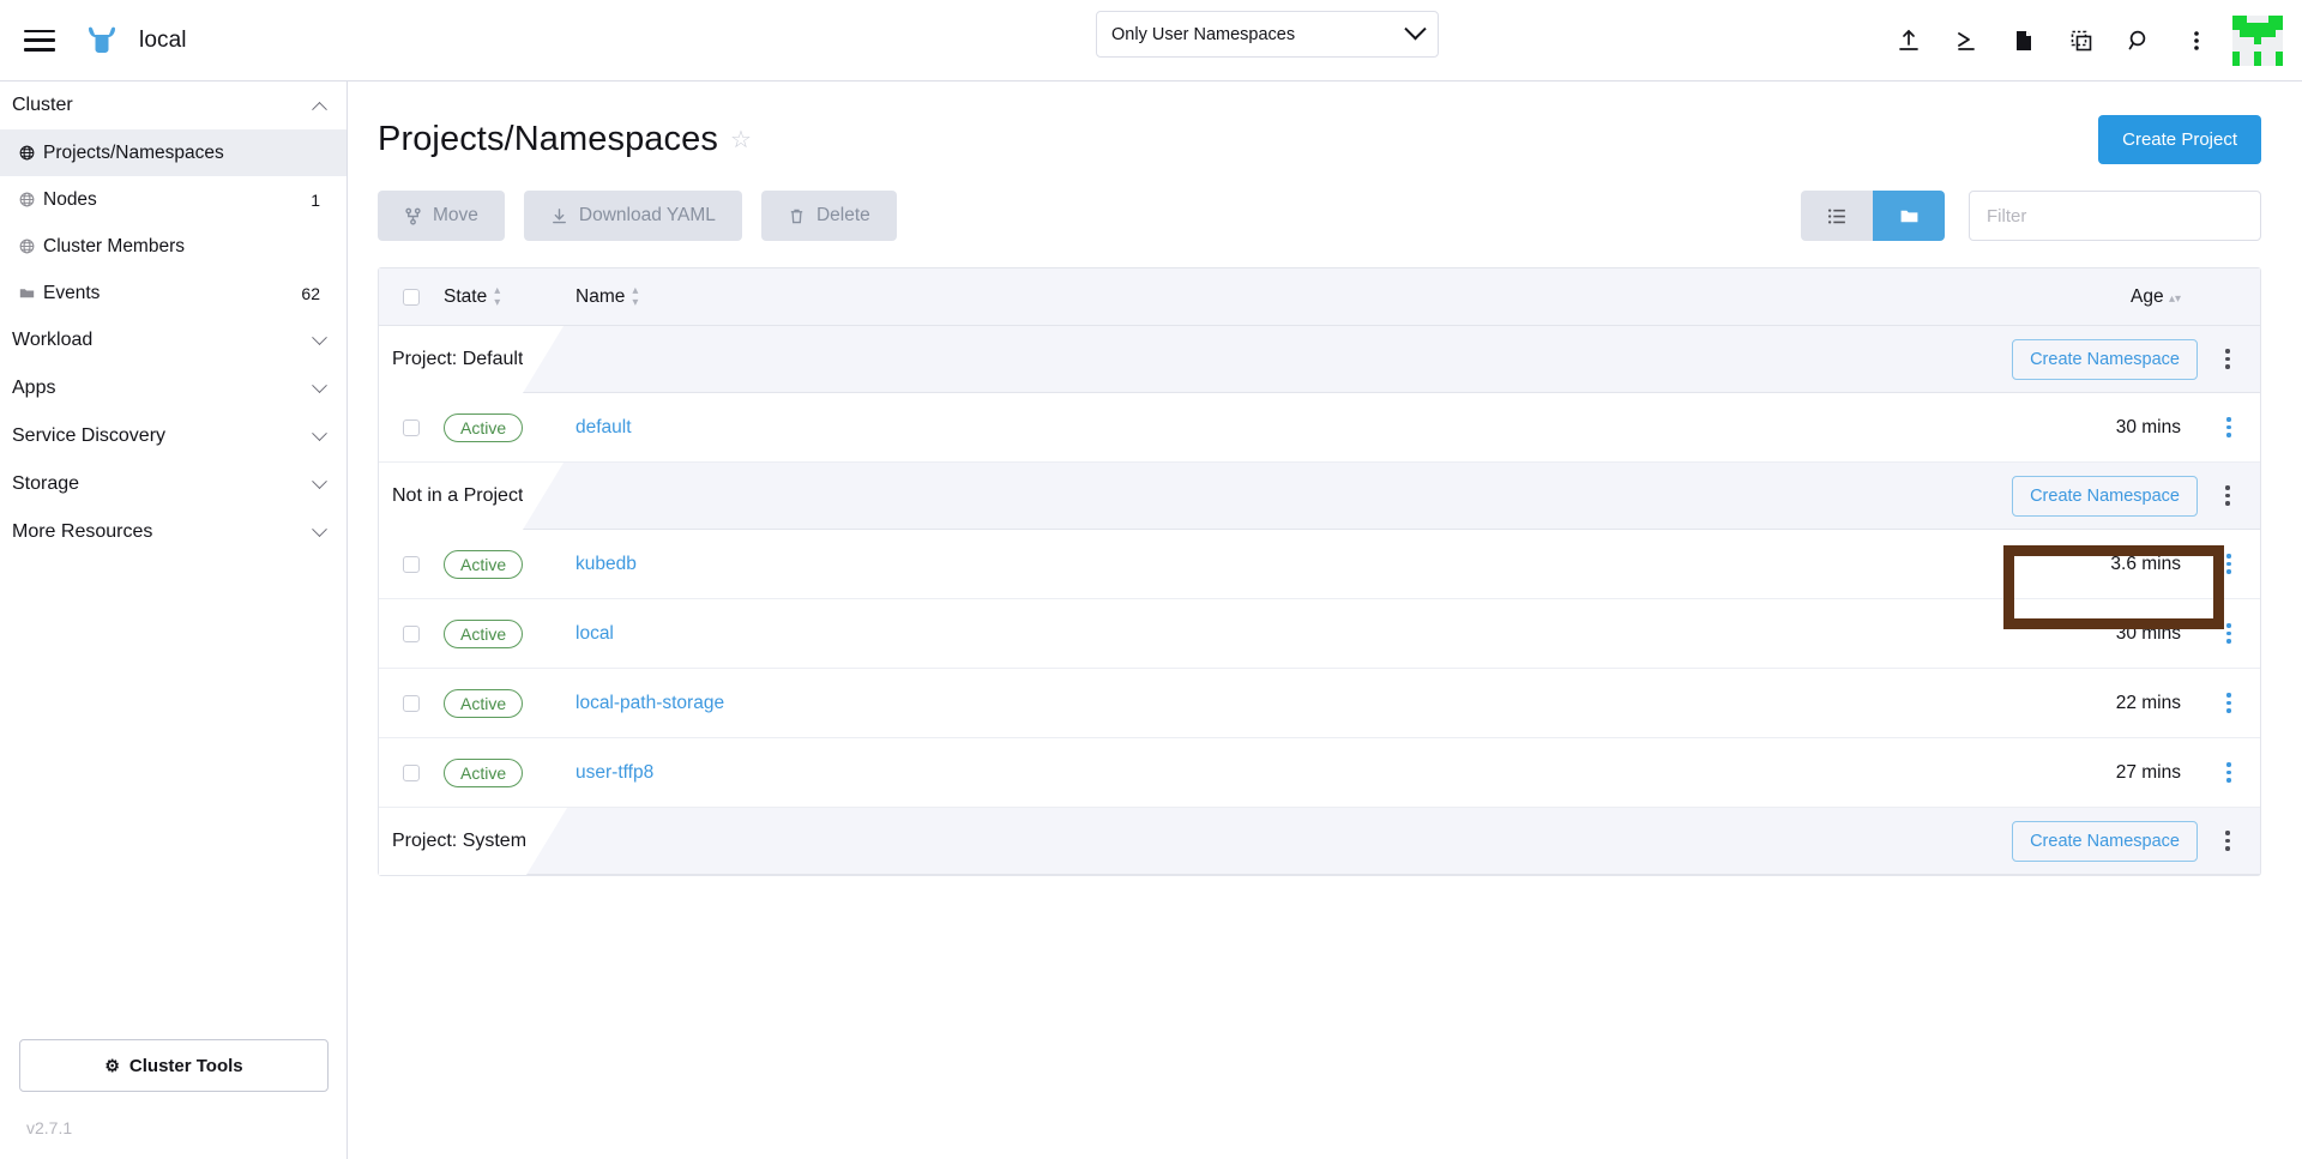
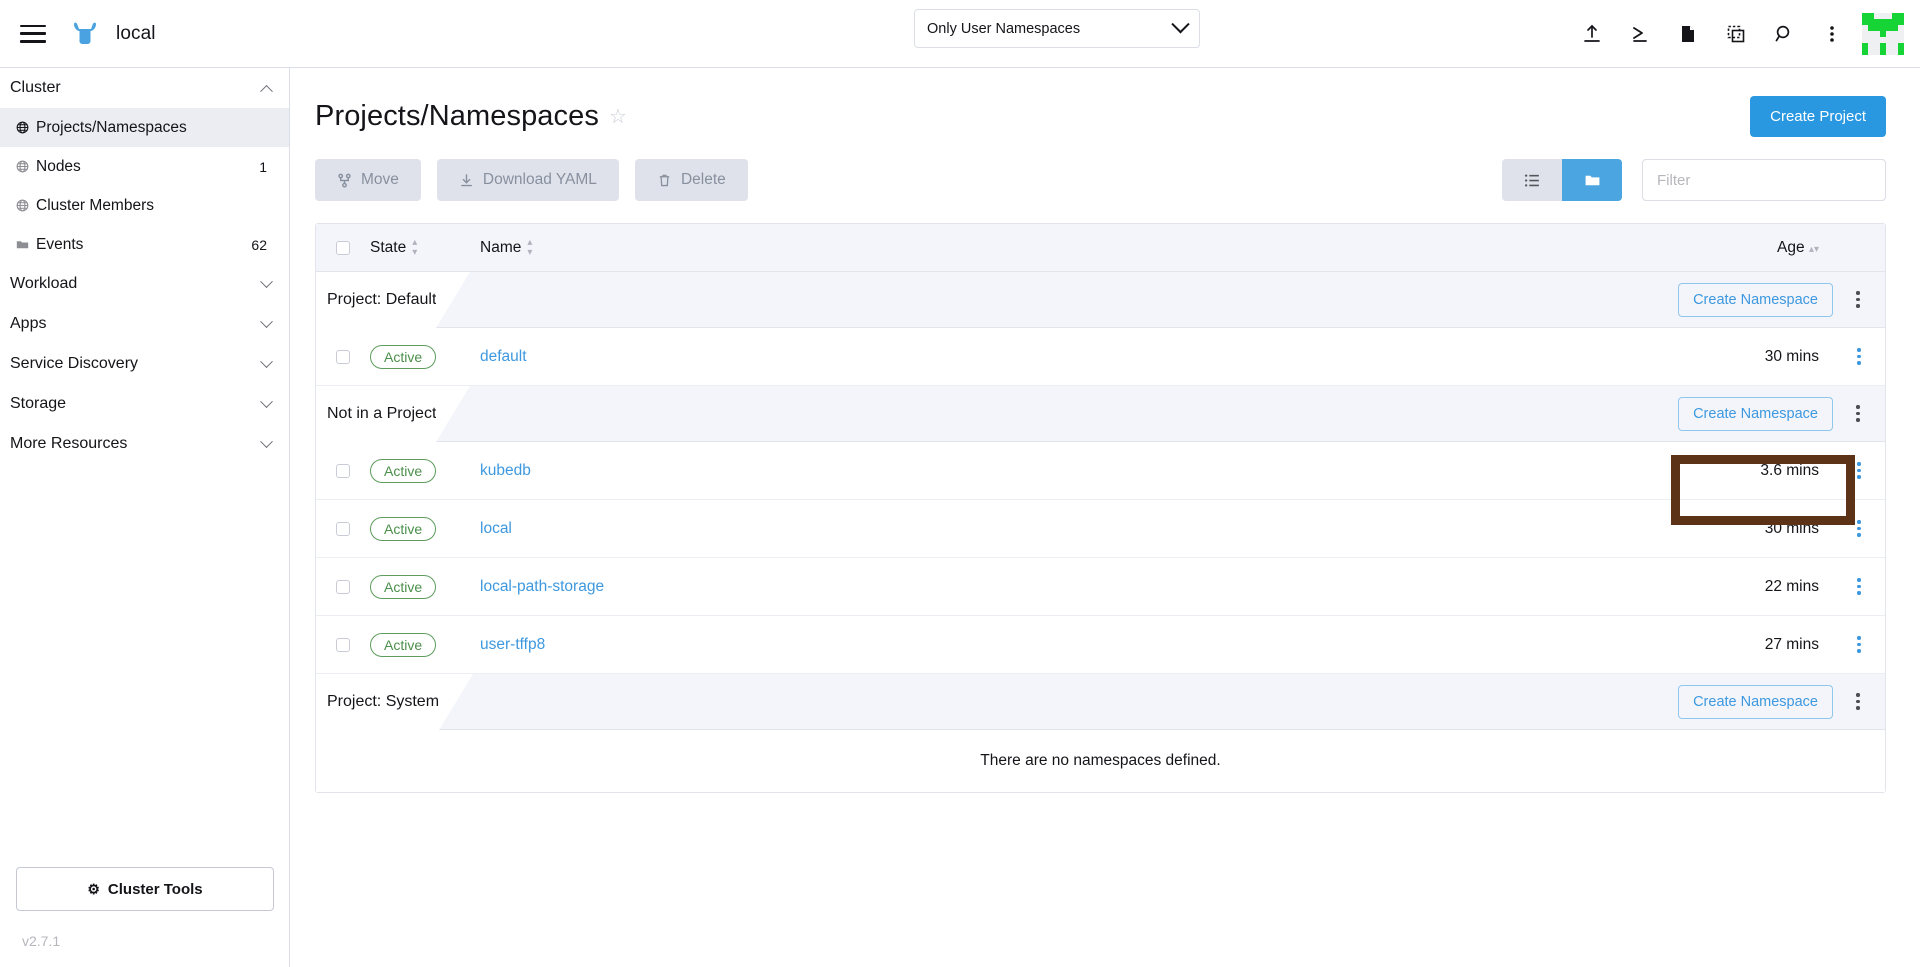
  local
  Only User Namespaces
  Cluster
  Projects/Namespaces
  Nodes
  1
  Cluster Members
  Events
  62
  Workload
  Apps
  Service Discovery
  Storage
  More Resources
  ⚙
  Cluster Tools
  v2.7.1
  Projects/Namespaces
  ☆
  Create Project
  Move
  Download YAML
  Delete
  Filter
  State
  ▴
  ▾
  Name
  ▴
  ▾
  Age ▴▾
  Project: Default
  Create Namespace
  Active
  default
  30 mins
  Not in a Project
  Create Namespace
  Active
  kubedb
  3.6 mins
  Active
  local
  30 mins
  Active
  local-path-storage
  22 mins
  Active
  user-tffp8
  27 mins
  Project: System
  Create Namespace
+ There are no namespaces defined.
